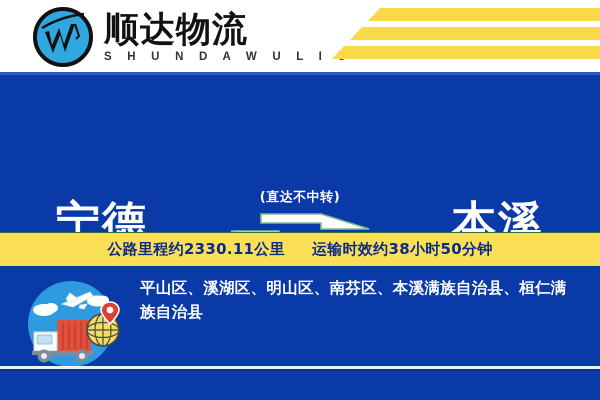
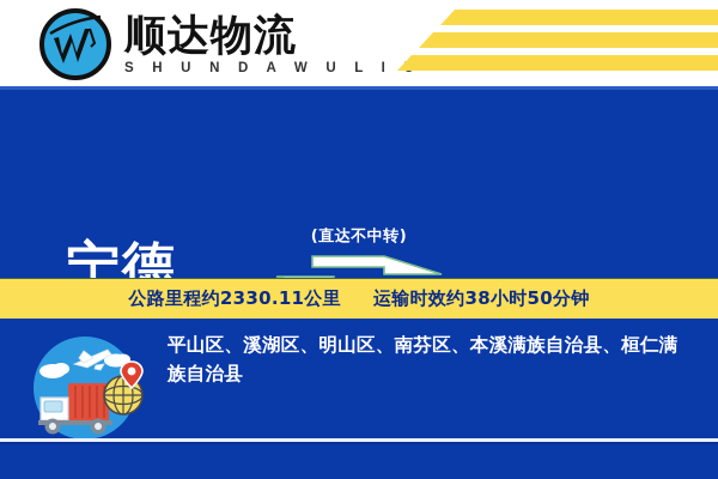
  顺达物流
  S H U N D A W U L I
  宁德
  (直达不中转)
- 本溪
  公路里程约2330.11公里 运输时效约38小时50分钟
  平山区、溪湖区、明山区、南芬区、本溪满族自治县、桓仁满族自治县
